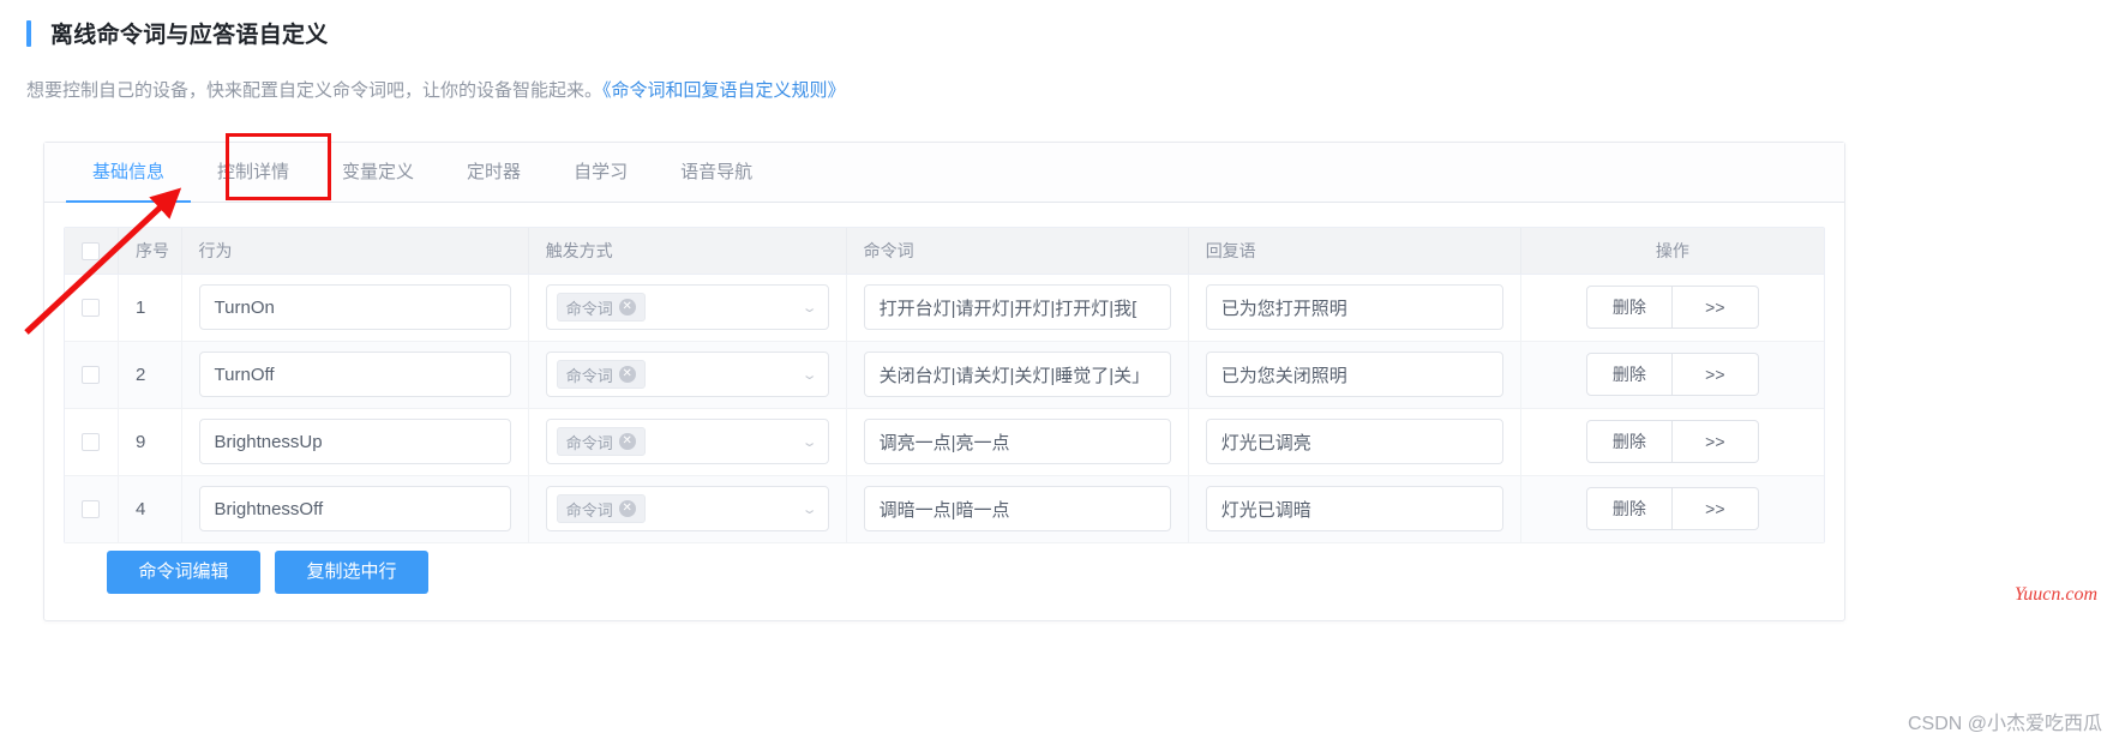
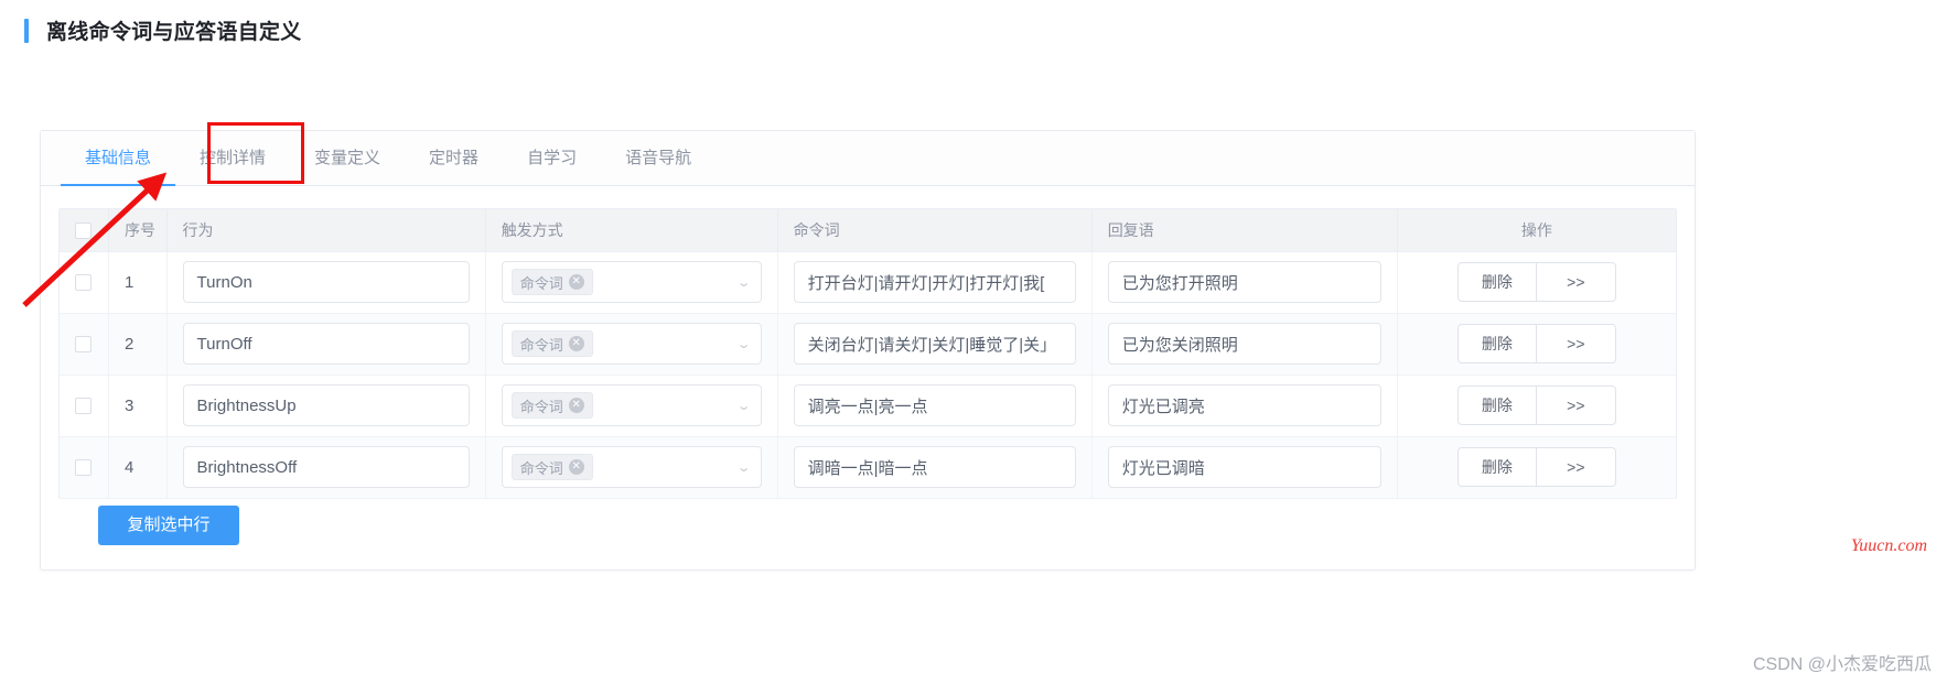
  离线命令词与应答语自定义
- 想要控制自己的设备，快来配置自定义命令词吧，让你的设备智能起来。《命令词和回复语自定义规则》
  基础信息
  控制详情
  变量定义
  定时器
  自学习
  语音导航
  	序号	行为	触发方式	命令词	回复语	操作
  	1	TurnOn	命令词 ✕ ⌄	打开台灯|请开灯|开灯|打开灯|我[	已为您打开照明	删除 >>
  	2	TurnOff	命令词 ✕ ⌄	关闭台灯|请关灯|关灯|睡觉了|关」	已为您关闭照明	删除 >>
- 	9	BrightnessUp	命令词 ✕ ⌄	调亮一点|亮一点	灯光已调亮	删除 >>
+ 	3	BrightnessUp	命令词 ✕ ⌄	调亮一点|亮一点	灯光已调亮	删除 >>
  	4	BrightnessOff	命令词 ✕ ⌄	调暗一点|暗一点	灯光已调暗	删除 >>
- 命令词编辑
  复制选中行
  Yuucn.com
  CSDN @小杰爱吃西瓜
